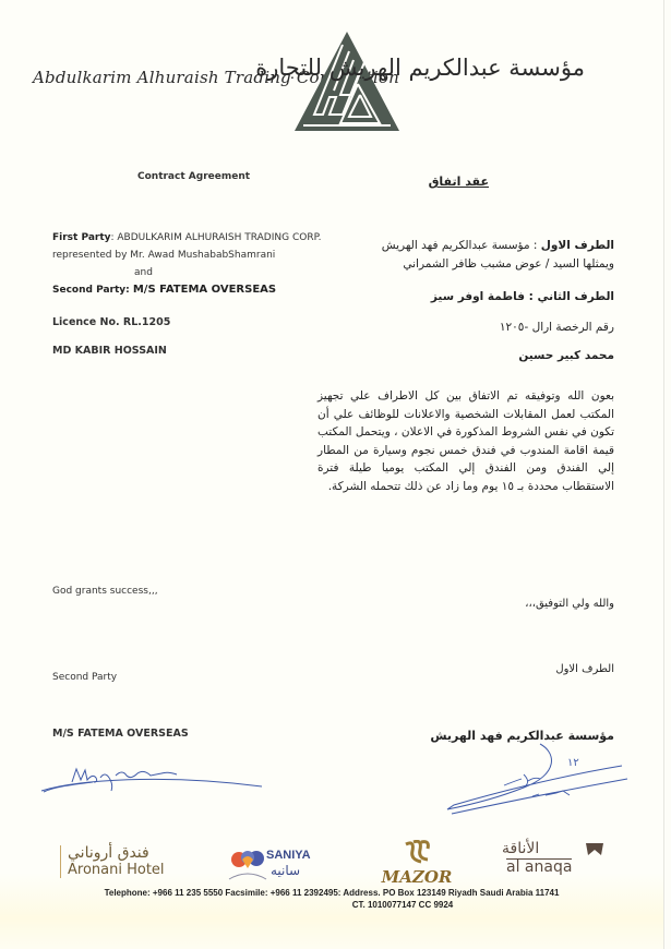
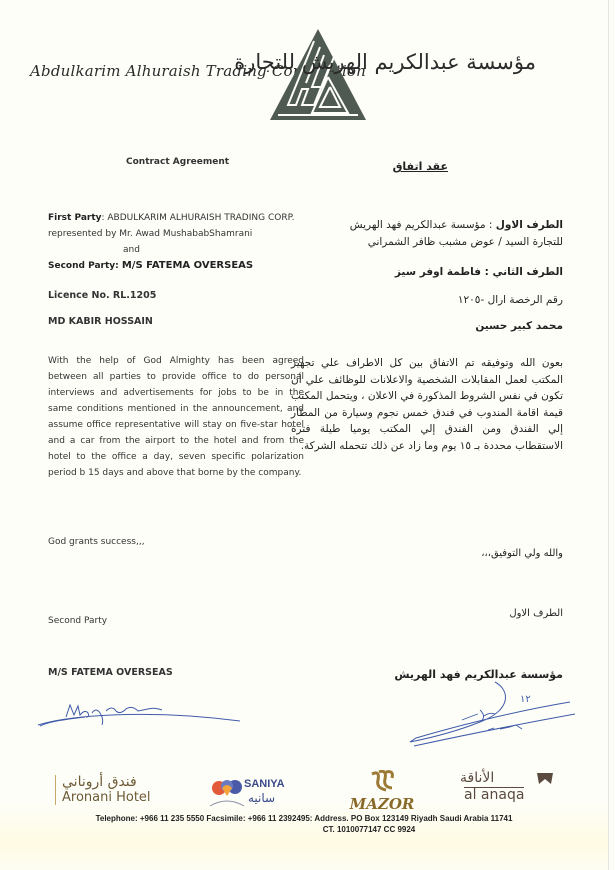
  Abdulkarim Alhuraish Trading Coion
  مؤسسة عبدالكريم الهريش للتجارة
  Contract Agreement
  عقد اتفاق
  First Party: ABDULKARIM ALHURAISH TRADING CORP.
  represented by Mr. Awad MushababShamrani
  and
  Second Party: M/S FATEMA OVERSEAS
  Licence No. RL.1205
  MD KABIR HOSSAIN
  الطرف الاول : مؤسسة عبدالكريم فهد الهريش
- ويمثلها السيد / عوض مشبب ظافر الشمراني
+ للتجارة السيد / عوض مشبب ظافر الشمراني
  الطرف الثاني : فاطمة اوفر سيز
  رقم الرخصة ارال -١٢٠٥
  محمد كبير حسين
+ With the help of God Almighty has been agreed between all parties to provide office to do personal interviews and advertisements for jobs to be in the same conditions mentioned in the announcement, and assume office representative will stay on five-star hotel and a car from the airport to the hotel and from the hotel to the office a day, seven specific polarization period b 15 days and above that borne by the company.
  بعون الله وتوفيقه تم الاتفاق بين كل الاطراف علي تجهيز المكتب لعمل المقابلات الشخصية والاعلانات للوظائف علي أن تكون في نفس الشروط المذكورة في الاعلان ، ويتحمل المكتب قيمة اقامة المندوب في فندق خمس نجوم وسيارة من المطار إلي الفندق ومن الفندق إلي المكتب يوميا طيلة فترة الاستقطاب محددة بـ ١٥ يوم وما زاد عن ذلك تتحمله الشركة.
  God grants success,,,
  والله ولي التوفيق،،،
  Second Party
  الطرف الاول
  M/S FATEMA OVERSEAS
  مؤسسة عبدالكريم فهد الهريش
  ١٢
  فندق أروناني
  Aronani Hotel
  SANIYA
  سانيه
  MAZOR
  الأناقة
  al anaqa
  Telephone: +966 11 235 5550 Facsimile: +966 11 2392495: Address. PO Box 123149 Riyadh Saudi Arabia 11741
  CT. 1010077147 CC 9924
